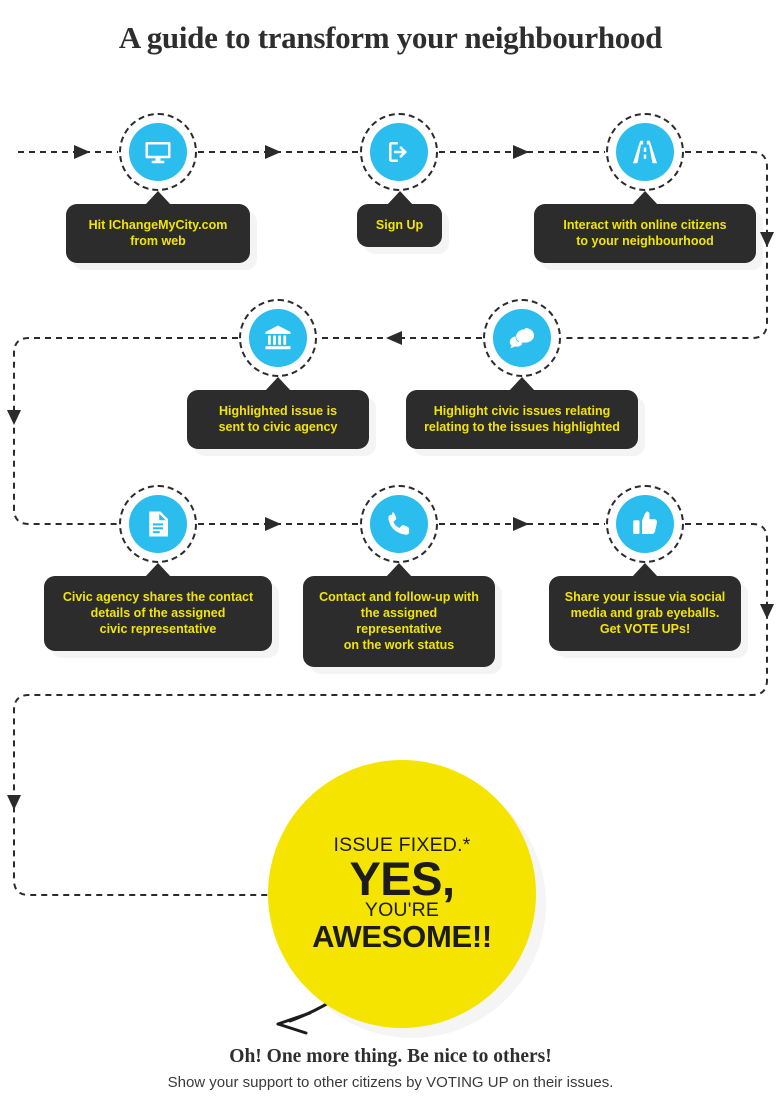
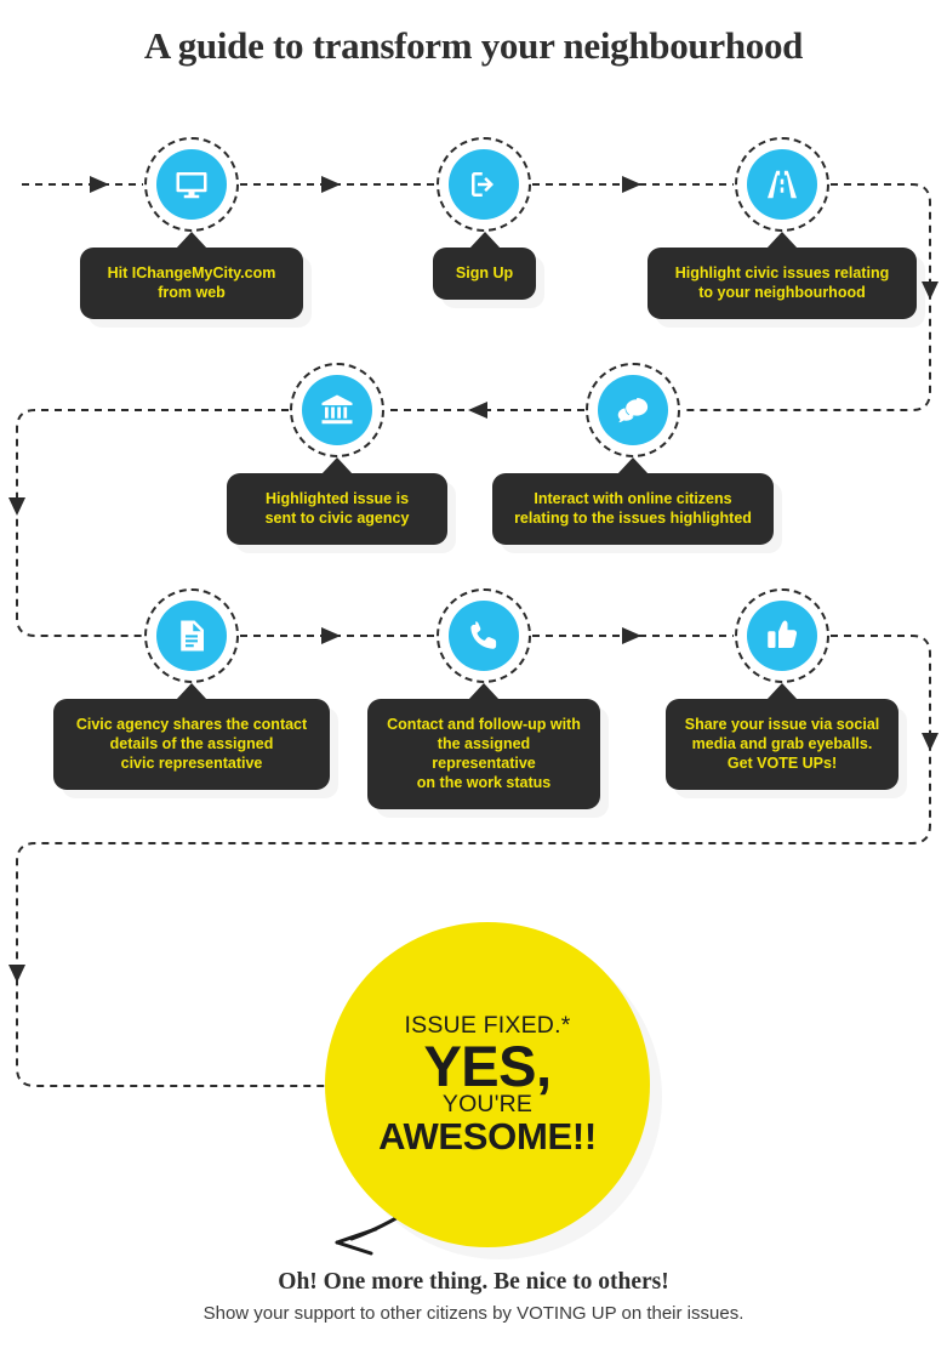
  A guide to transform your neighbourhood
  Hit IChangeMyCity.com
  from web
  Sign Up
- Interact with online citizens
+ Highlight civic issues relating
  to your neighbourhood
  Highlighted issue is
  sent to civic agency
- Highlight civic issues relating
+ Interact with online citizens
  relating to the issues highlighted
  Civic agency shares the contact
  details of the assigned
  civic representative
  Contact and follow-up with
  the assigned representative
  on the work status
  Share your issue via social
  media and grab eyeballs.
  Get VOTE UPs!
  ISSUE FIXED.*
  YES,
  YOU'RE
  AWESOME!!
  Oh! One more thing. Be nice to others!
  Show your support to other citizens by VOTING UP on their issues.
